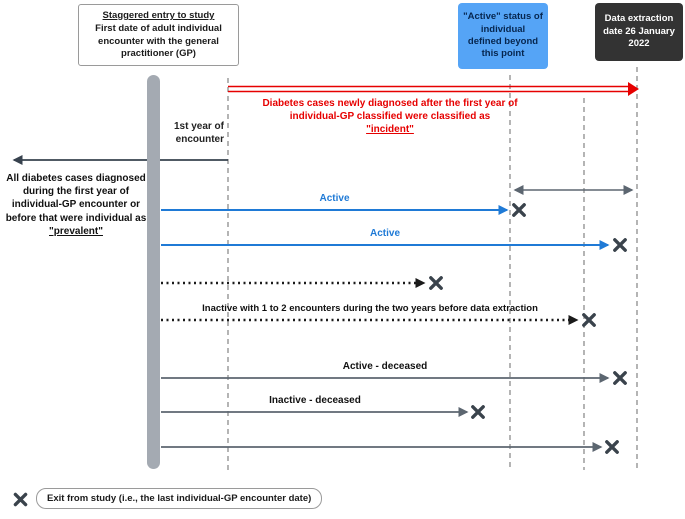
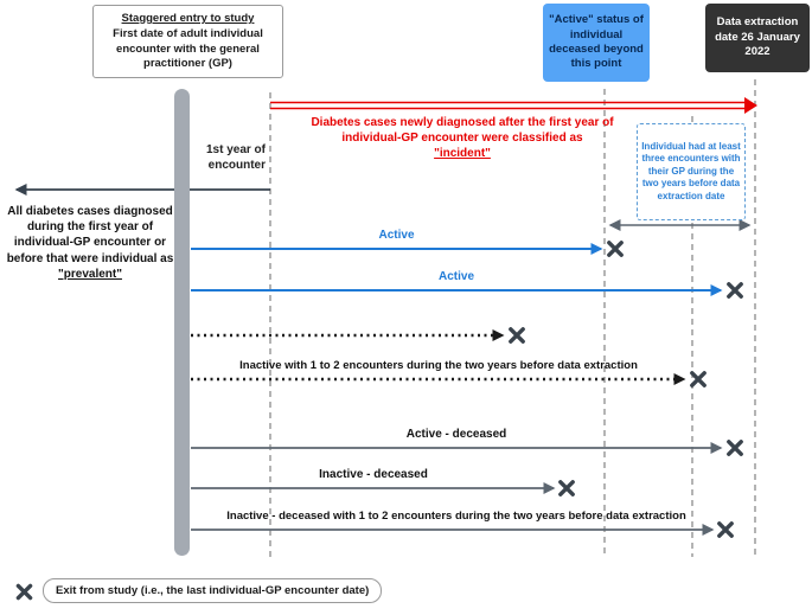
  Staggered entry to study
  First date of adult individual encounter with the general practitioner (GP)
- "Active" status of individual defined beyond this point
+ "Active" status of individual deceased beyond this point
  Data extraction date 26 January 2022
+ Individual had at least three encounters with their GP during the two years before data extraction date
- Diabetes cases newly diagnosed after the first year of individual-GP classified were classified as
+ Diabetes cases newly diagnosed after the first year of individual-GP encounter were classified as
  "incident"
  1st year of encounter
  All diabetes cases diagnosed during the first year of individual-GP encounter or before that were individual as
  "prevalent"
  Active
  Active
  Inactive with 1 to 2 encounters during the two years before data extraction
  Active - deceased
  Inactive - deceased
+ Inactive - deceased with 1 to 2 encounters during the two years before data extraction
  Exit from study (i.e., the last individual-GP encounter date)
